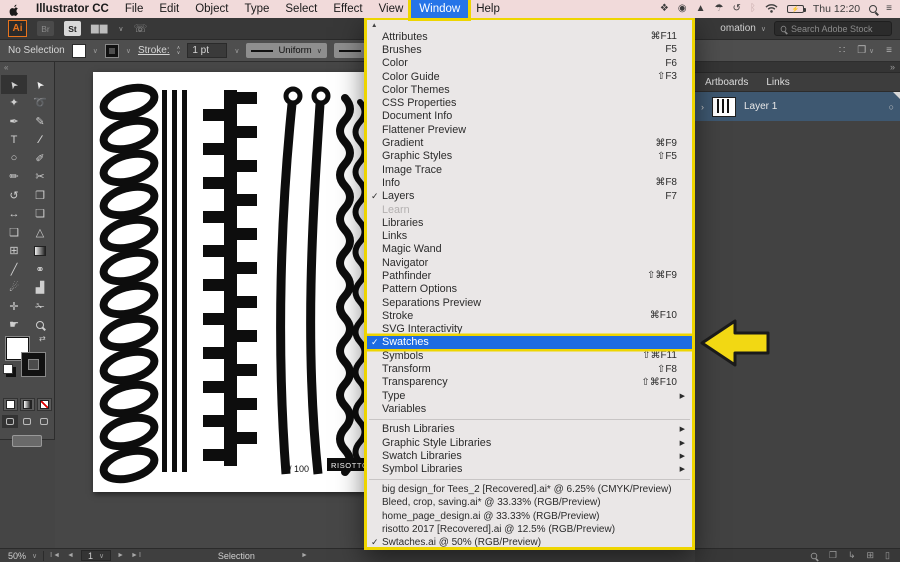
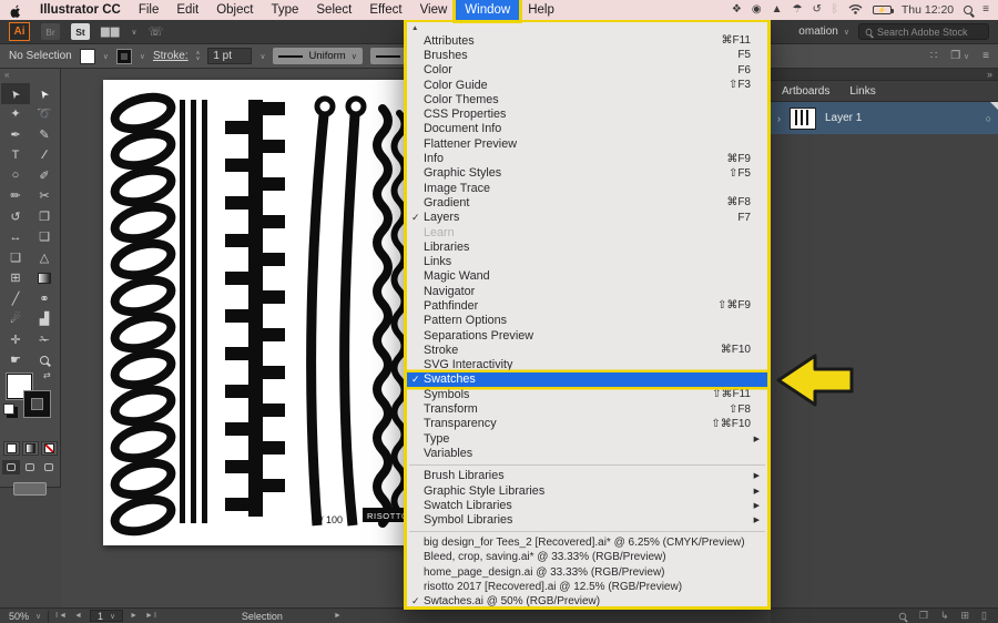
  Illustrator CC
  File
  Edit
  Object
  Type
  Select
  Effect
  View
  Window
  Help
  ❖
  ◉
  ▲
  ☂
  ↺
  ᛒ
  Thu 12:20
  ≡
  Ai
  Br
  St
  ▆▆
  ☏
  omation
  Search Adobe Stock
  No Selection
  Stroke:
  1 pt
  Uniform
  ∷
  ≡
  «
  ✦
  ➰
  ✒
  ✎
  T
  ∕
  ○
  ✐
  ✏
  ✂
  ↺
  ❐
  ↔
  ❏
  ❑
  △
  ⊞
  ╱
  ⚭
  ☄
  ▟
  ✛
  ✁
  ☛
  ⇄
  / 100
  RISOTT
  »
  Artboards
  Links
  ›
  Layer 1
  ○
  ❐
  ↳
  ⊞
  ▯
  Attributes
  ⌘F11
  Brushes
  F5
  Color
  F6
  Color Guide
  ⇧F3
  Color Themes
  CSS Properties
  Document Info
  Flattener Preview
- Gradient
+ Info
  ⌘F9
  Graphic Styles
  ⇧F5
  Image Trace
- Info
+ Gradient
  ⌘F8
  ✓
  Layers
  F7
  Learn
  Libraries
  Links
  Magic Wand
  Navigator
  Pathfinder
  ⇧⌘F9
  Pattern Options
  Separations Preview
  Stroke
  ⌘F10
  SVG Interactivity
  ✓
  Swatches
  Symbols
  ⇧⌘F11
  Transform
  ⇧F8
  Transparency
  ⇧⌘F10
  Type
  Variables
  Brush Libraries
  Graphic Style Libraries
  Swatch Libraries
  Symbol Libraries
  big design_for Tees_2 [Recovered].ai* @ 6.25% (CMYK/Preview)
  Bleed, crop, saving.ai* @ 33.33% (RGB/Preview)
  home_page_design.ai @ 33.33% (RGB/Preview)
  risotto 2017 [Recovered].ai @ 12.5% (RGB/Preview)
  ✓
  Swtaches.ai @ 50% (RGB/Preview)
  50%
  1
  Selection
